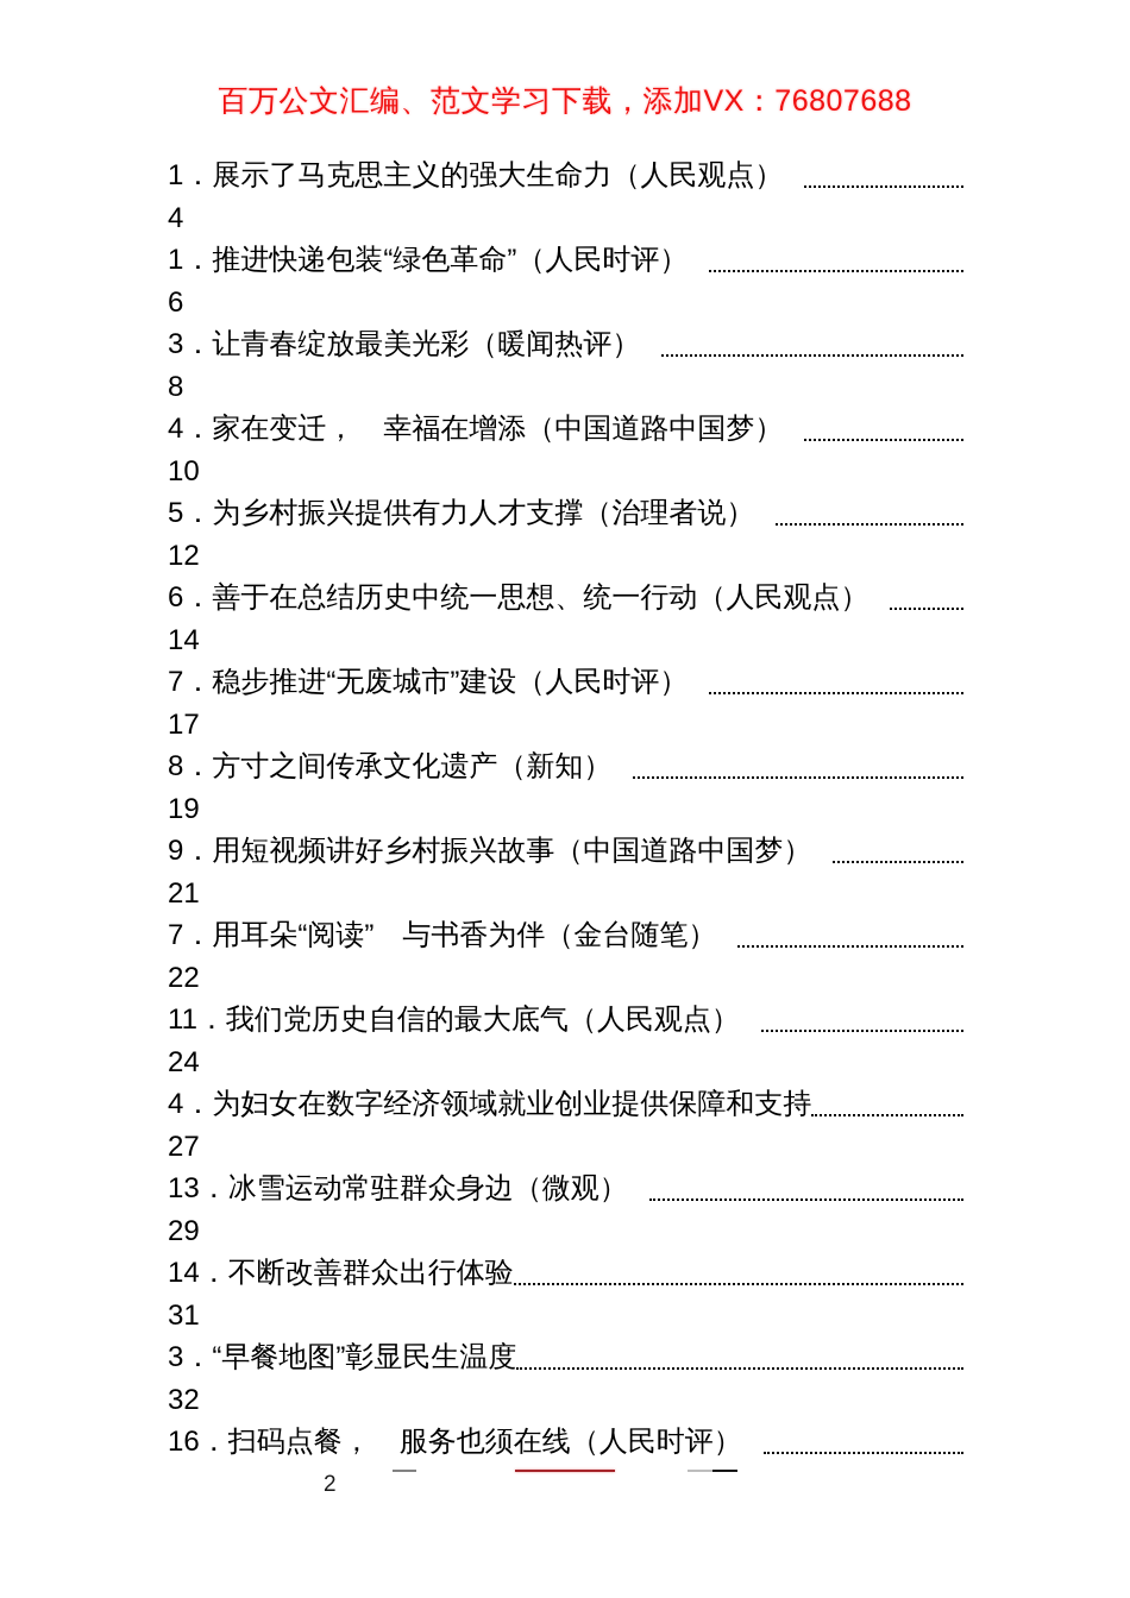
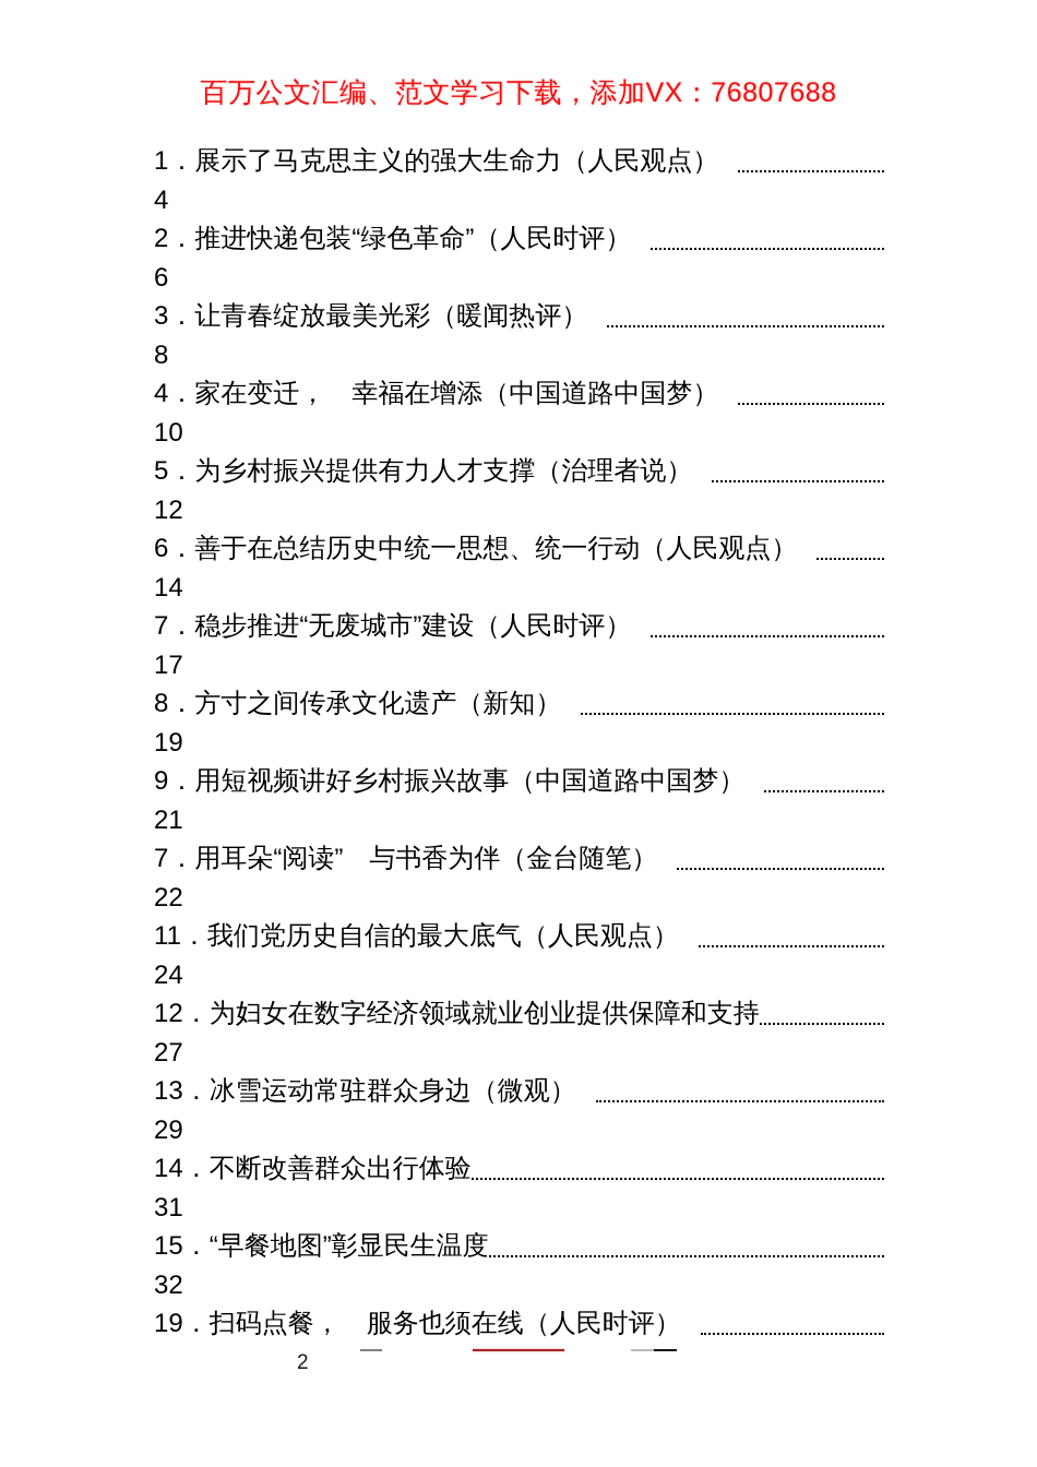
  百万公文汇编、范文学习下载，添加VX：76807688
  1．展示了马克思主义的强大生命力（人民观点）
  4
- 1．推进快递包装“绿色革命”（人民时评）
+ 2．推进快递包装“绿色革命”（人民时评）
  6
  3．让青春绽放最美光彩（暖闻热评）
  8
  4．家在变迁， 幸福在增添（中国道路中国梦）
  10
  5．为乡村振兴提供有力人才支撑（治理者说）
  12
  6．善于在总结历史中统一思想、统一行动（人民观点）
  14
  7．稳步推进“无废城市”建设（人民时评）
  17
  8．方寸之间传承文化遗产（新知）
  19
  9．用短视频讲好乡村振兴故事（中国道路中国梦）
  21
  7．用耳朵“阅读” 与书香为伴（金台随笔）
  22
  11．我们党历史自信的最大底气（人民观点）
  24
- 4．为妇女在数字经济领域就业创业提供保障和支持
+ 12．为妇女在数字经济领域就业创业提供保障和支持
  27
  13．冰雪运动常驻群众身边（微观）
  29
  14．不断改善群众出行体验
  31
- 3．“早餐地图”彰显民生温度
+ 15．“早餐地图”彰显民生温度
  32
- 16．扫码点餐， 服务也须在线（人民时评）
+ 19．扫码点餐， 服务也须在线（人民时评）
  2
